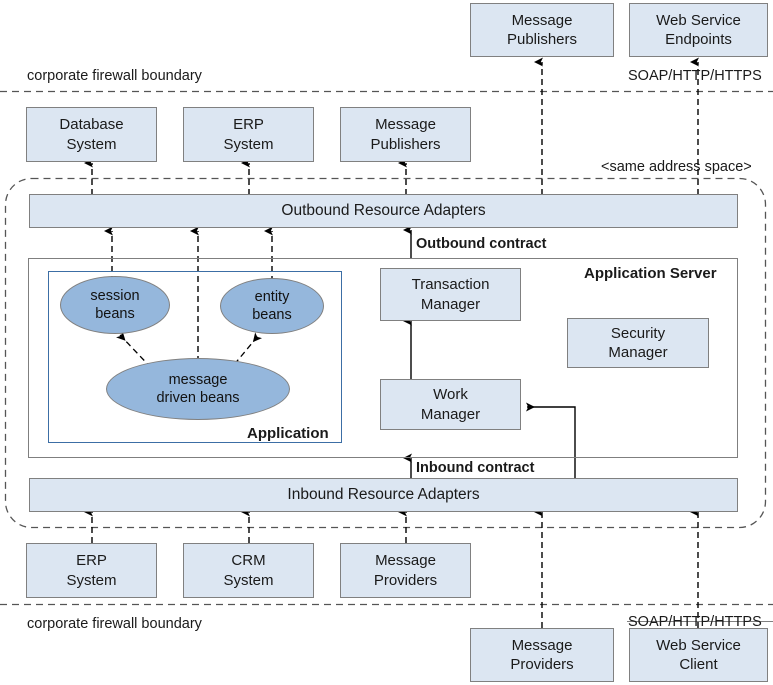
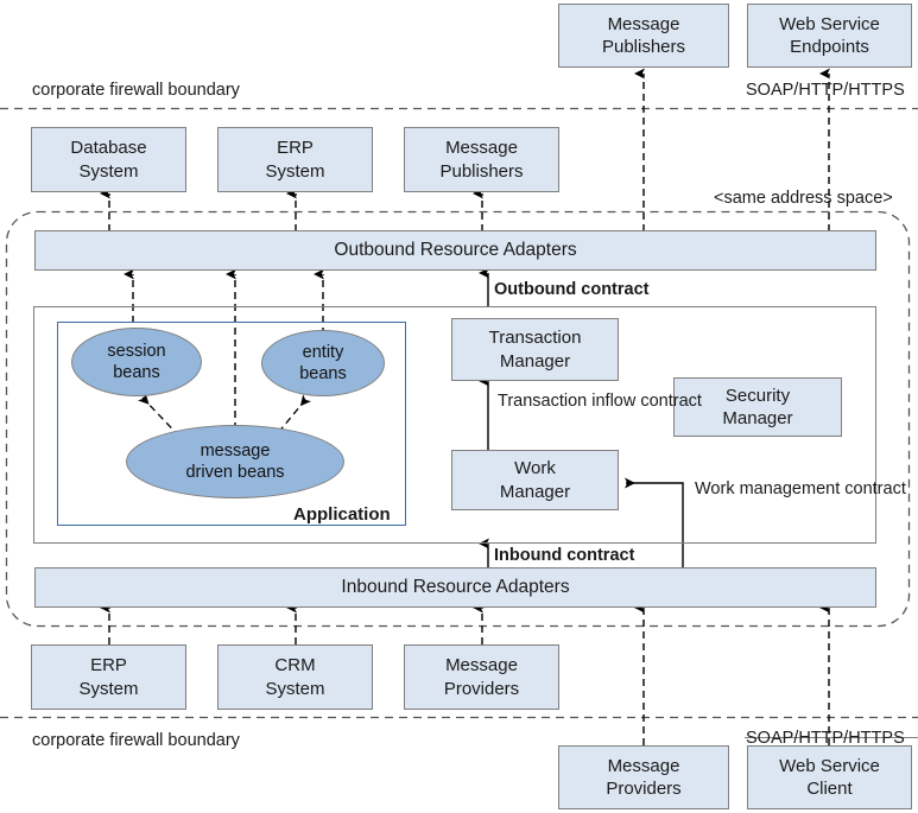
  Message
  Publishers
  Web Service
  Endpoints
  corporate firewall boundary
  SOAP/HTTP/HTTPS
  Database
  System
  ERP
  System
  Message
  Publishers
  <same address space>
  Outbound Resource Adapters
  Outbound contract
- Application Server
  Application
  session
  beans
  entity
  beans
  message
  driven beans
  Transaction
  Manager
  Security
  Manager
  Work
  Manager
+ Transaction inflow contract
+ Work management contract
  Inbound contract
  Inbound Resource Adapters
  ERP
  System
  CRM
  System
  Message
  Providers
  corporate firewall boundary
  SOAP/HTTP/HTTPS
  Message
  Providers
  Web Service
  Client
